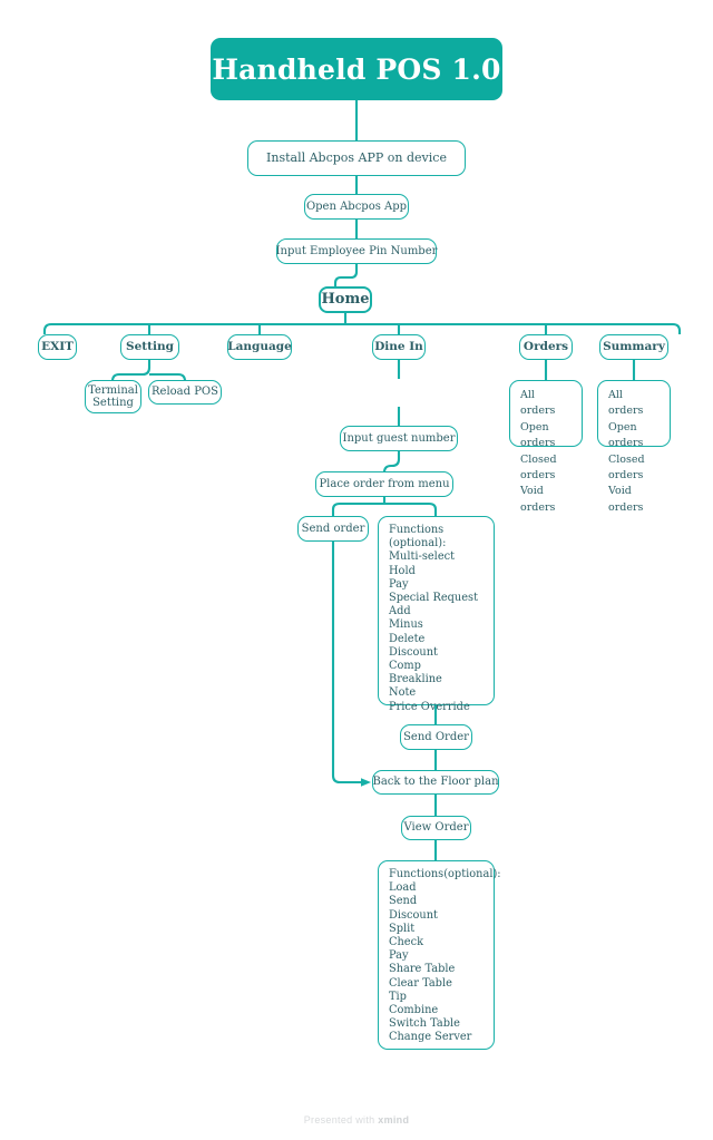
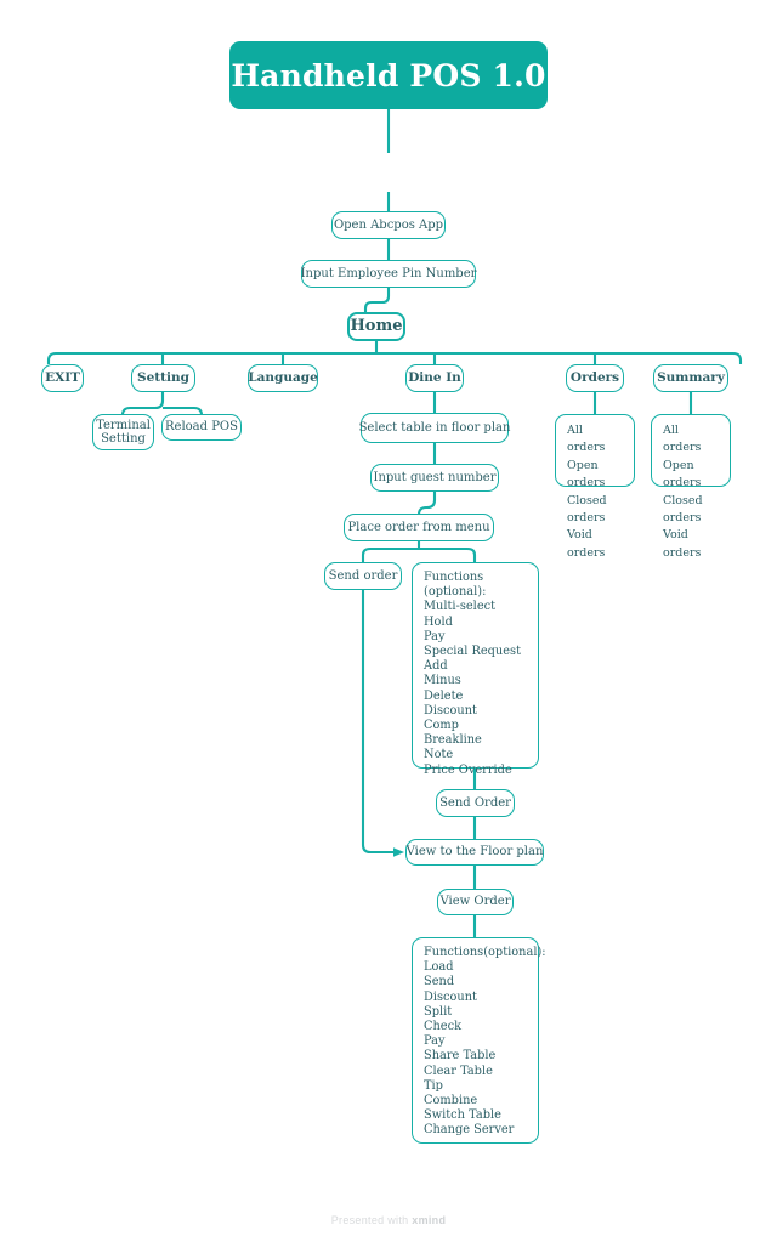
  Handheld POS 1.0
- Install Abcpos APP on device
  Open Abcpos App
  Input Employee Pin Number
  Home
  EXIT
  Setting
  Language
  Dine In
  Orders
  Summary
  Terminal Setting
  Reload POS
  All orders
  Open orders
  Closed orders
  Void orders
  All orders
  Open orders
  Closed orders
  Void orders
+ Select table in floor plan
  Input guest number
  Place order from menu
  Send order
  Functions (optional):
  Multi-select
  Hold
  Pay
  Special Request
  Add
  Minus
  Delete
  Discount
  Comp
  Breakline
  Note
  Price Override
  Send Order
- Back to the Floor plan
+ View to the Floor plan
  View Order
  Functions(optional):
  Load
  Send
  Discount
  Split
  Check
  Pay
  Share Table
  Clear Table
  Tip
  Combine
  Switch Table
  Change Server
  Presented with xmind
